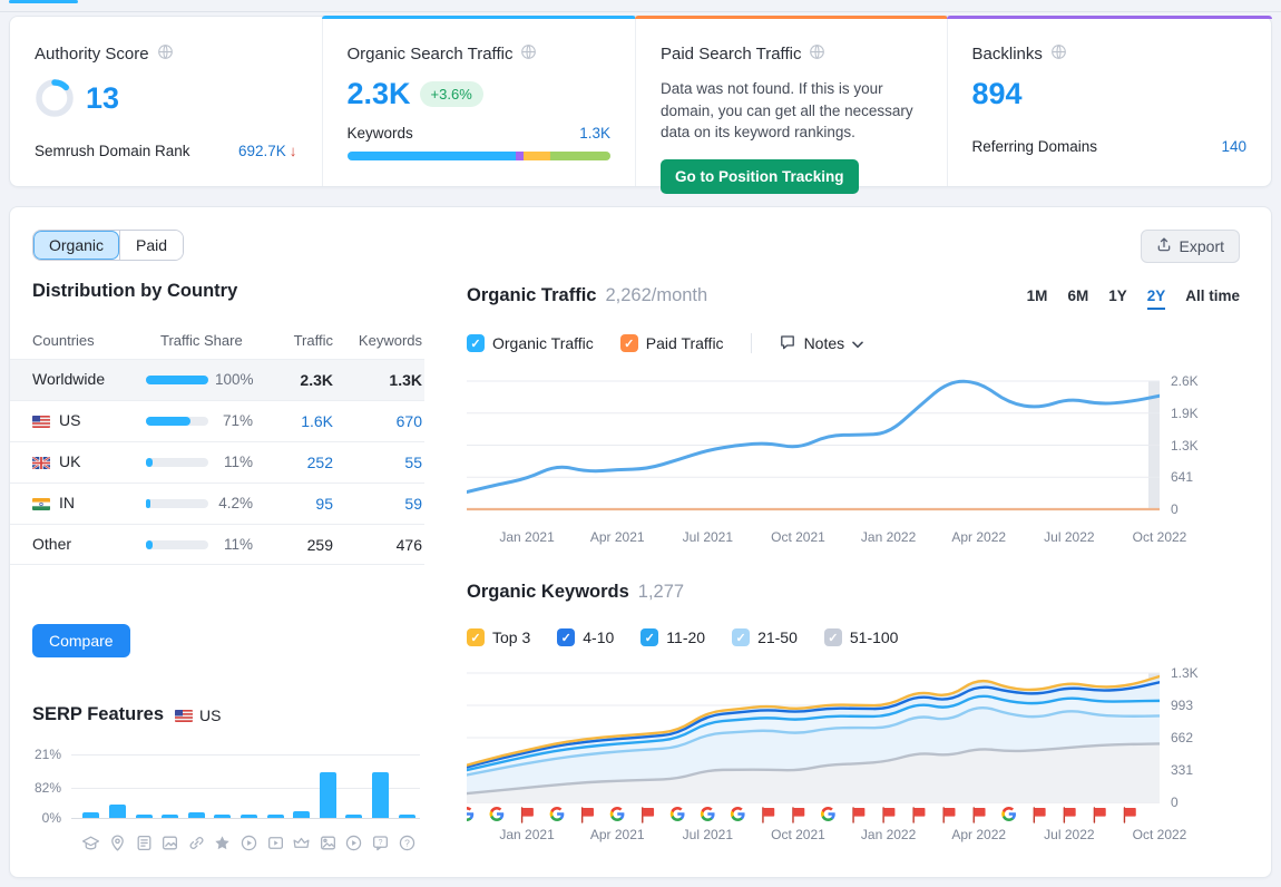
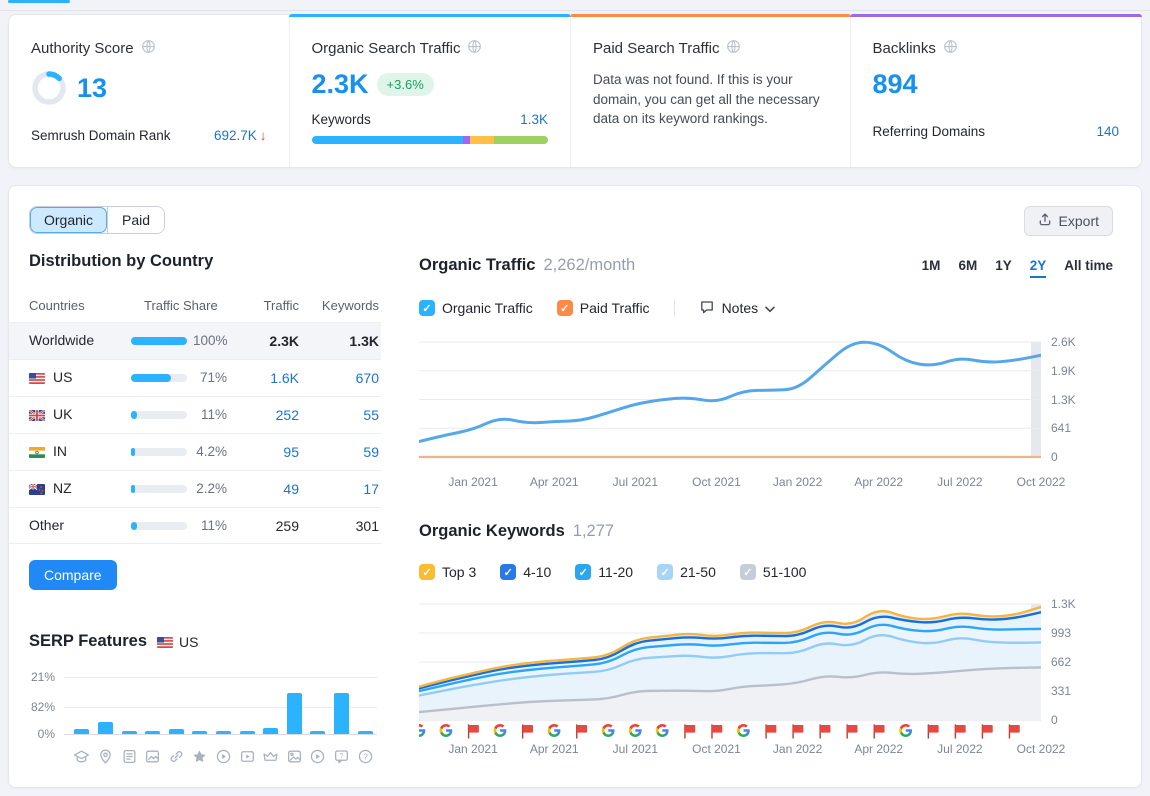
  Authority Score
  13
  Semrush Domain Rank
  692.7K ↓
  Organic Search Traffic
  2.3K +3.6%
  Keywords
  1.3K
  Paid Search Traffic
  Data was not found. If this is your domain, you can get all the necessary data on its keyword rankings.
- Go to Position Tracking
  Backlinks
  894
  Referring Domains
  140
  Organic
  Paid
  Export
  Distribution by Country
  Countries
  Traffic Share
  Traffic
  Keywords
  Worldwide
  100%
  2.3K
  1.3K
  US
  71%
  1.6K
  670
  UK
  11%
  252
  55
  IN
  4.2%
  95
  59
+ NZ
+ 2.2%
+ 49
+ 17
  Other
  11%
  259
- 476
+ 301
  Compare
  SERP Features
  US
  21%
  82%
  0%
  ?
  Organic Traffic 2,262/month
  1M
  6M
  1Y
  2Y
  All time
  ✓
  Organic Traffic
  ✓
  Paid Traffic
  Notes
  2.6K
  1.9K
  1.3K
  641
  0
  Jan 2021
  Apr 2021
  Jul 2021
  Oct 2021
  Jan 2022
  Apr 2022
  Jul 2022
  Oct 2022
  Organic Keywords 1,277
  ✓
  Top 3
  ✓
  4-10
  ✓
  11-20
  ✓
  21-50
  ✓
  51-100
  1.3K
  993
  662
  331
  0
  Jan 2021
  Apr 2021
  Jul 2021
  Oct 2021
  Jan 2022
  Apr 2022
  Jul 2022
  Oct 2022
